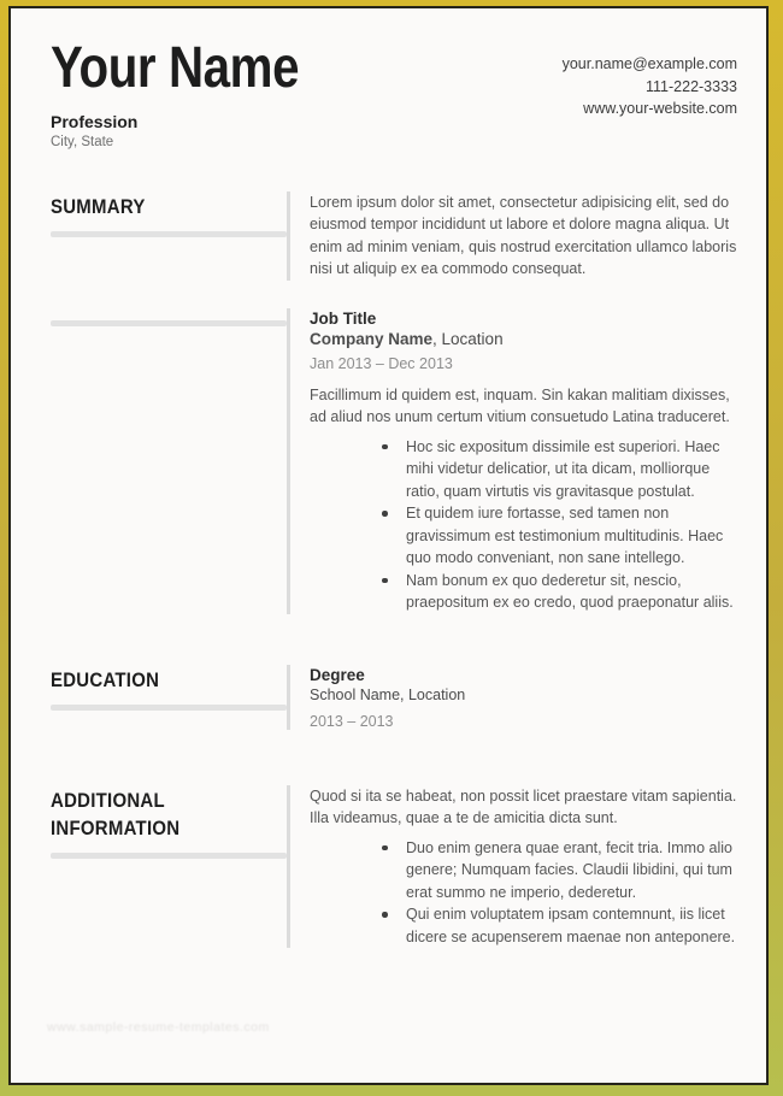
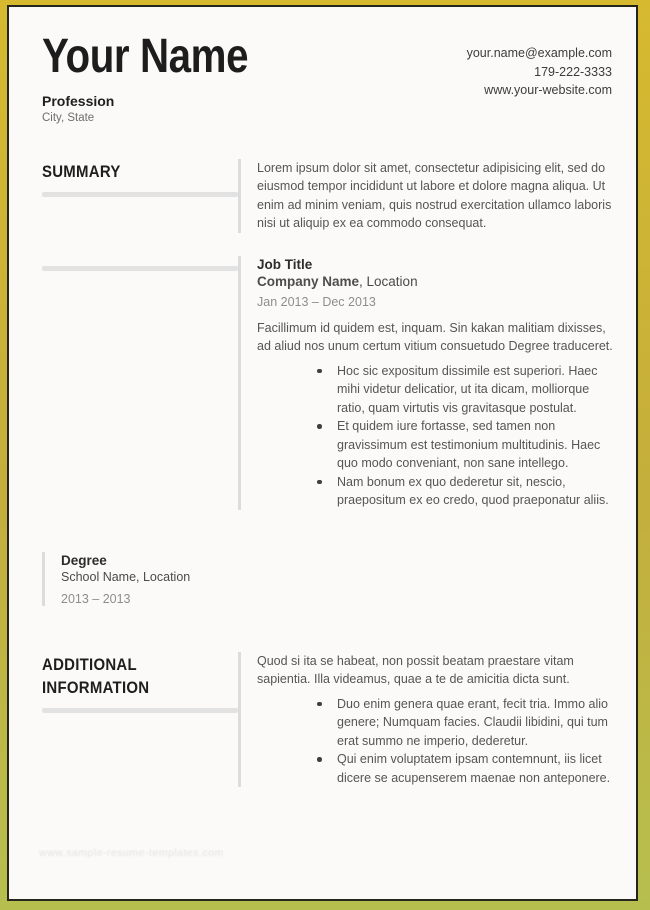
  Your Name
  Profession
  City, State
  your.name@example.com
- 111-222-3333
+ 179-222-3333
  www.your-website.com
  SUMMARY
  Lorem ipsum dolor sit amet, consectetur adipisicing elit, sed do eiusmod tempor incididunt ut labore et dolore magna aliqua. Ut enim ad minim veniam, quis nostrud exercitation ullamco laboris nisi ut aliquip ex ea commodo consequat.
  Job Title
  Company Name, Location
  Jan 2013 – Dec 2013
- Facillimum id quidem est, inquam. Sin kakan malitiam dixisses, ad aliud nos unum certum vitium consuetudo Latina traduceret.
+ Facillimum id quidem est, inquam. Sin kakan malitiam dixisses, ad aliud nos unum certum vitium consuetudo Degree traduceret.
  Hoc sic expositum dissimile est superiori. Haec mihi videtur delicatior, ut ita dicam, molliorque ratio, quam virtutis vis gravitasque postulat.
  Et quidem iure fortasse, sed tamen non gravissimum est testimonium multitudinis. Haec quo modo conveniant, non sane intellego.
  Nam bonum ex quo dederetur sit, nescio, praepositum ex eo credo, quod praeponatur aliis.
- EDUCATION
  Degree
  School Name, Location
  2013 – 2013
  ADDITIONAL INFORMATION
- Quod si ita se habeat, non possit licet praestare vitam sapientia. Illa videamus, quae a te de amicitia dicta sunt.
+ Quod si ita se habeat, non possit beatam praestare vitam sapientia. Illa videamus, quae a te de amicitia dicta sunt.
  Duo enim genera quae erant, fecit tria. Immo alio genere; Numquam facies. Claudii libidini, qui tum erat summo ne imperio, dederetur.
  Qui enim voluptatem ipsam contemnunt, iis licet dicere se acupenserem maenae non anteponere.
